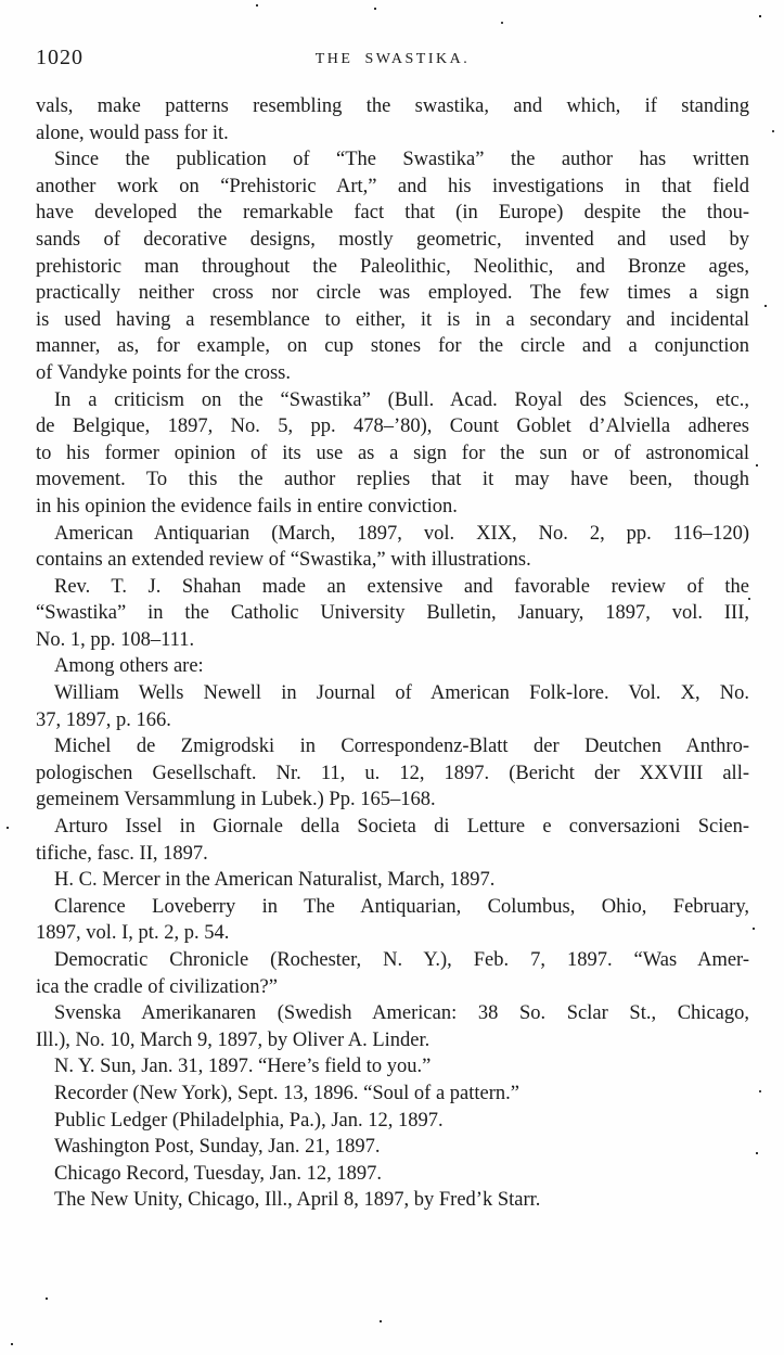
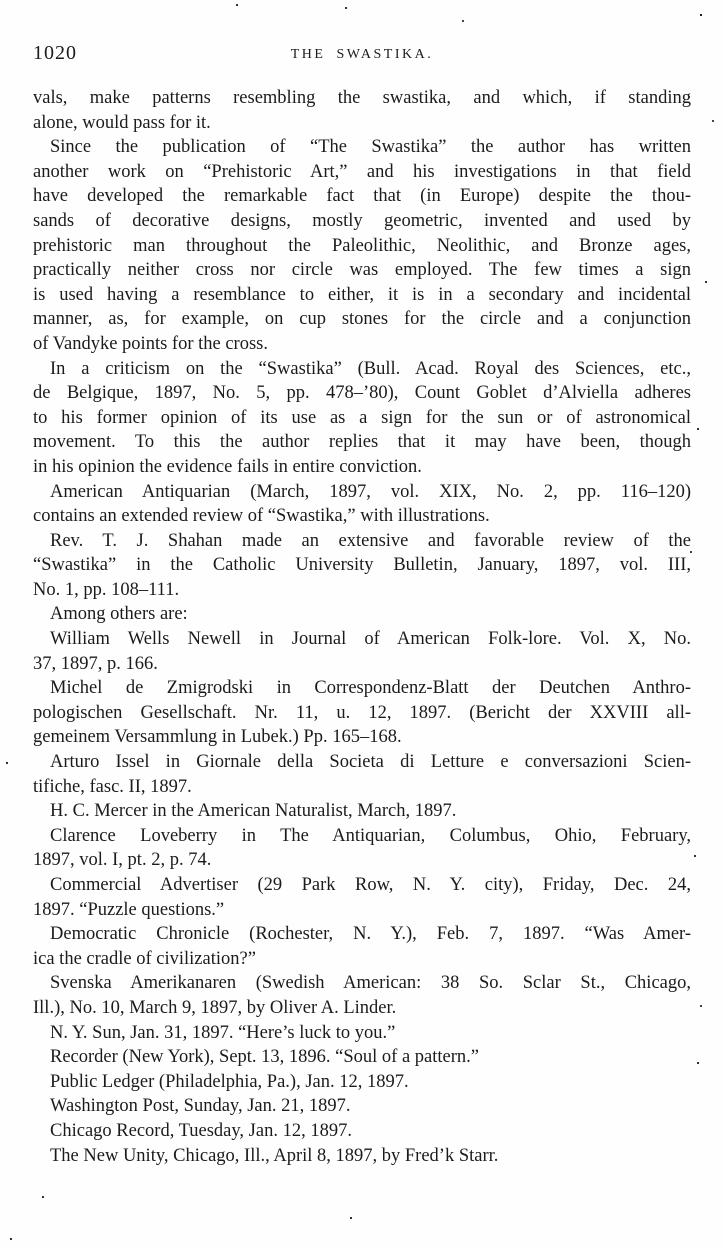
  1020
  THE SWASTIKA.
  vals, make patterns resembling the swastika, and which, if standing
  alone, would pass for it.
  Since the publication of “The Swastika” the author has written
  another work on “Prehistoric Art,” and his investigations in that field
  have developed the remarkable fact that (in Europe) despite the thou-
  sands of decorative designs, mostly geometric, invented and used by
  prehistoric man throughout the Paleolithic, Neolithic, and Bronze ages,
  practically neither cross nor circle was employed. The few times a sign
  is used having a resemblance to either, it is in a secondary and incidental
  manner, as, for example, on cup stones for the circle and a conjunction
  of Vandyke points for the cross.
  In a criticism on the “Swastika” (Bull. Acad. Royal des Sciences, etc.,
  de Belgique, 1897, No. 5, pp. 478–’80), Count Goblet d’Alviella adheres
  to his former opinion of its use as a sign for the sun or of astronomical
  movement. To this the author replies that it may have been, though
  in his opinion the evidence fails in entire conviction.
  American Antiquarian (March, 1897, vol. XIX, No. 2, pp. 116–120)
  contains an extended review of “Swastika,” with illustrations.
  Rev. T. J. Shahan made an extensive and favorable review of the
  “Swastika” in the Catholic University Bulletin, January, 1897, vol. III,
  No. 1, pp. 108–111.
  Among others are:
  William Wells Newell in Journal of American Folk-lore. Vol. X, No.
  37, 1897, p. 166.
  Michel de Zmigrodski in Correspondenz-Blatt der Deutchen Anthro-
  pologischen Gesellschaft. Nr. 11, u. 12, 1897. (Bericht der XXVIII all-
  gemeinem Versammlung in Lubek.) Pp. 165–168.
  Arturo Issel in Giornale della Societa di Letture e conversazioni Scien-
  tifiche, fasc. II, 1897.
  H. C. Mercer in the American Naturalist, March, 1897.
  Clarence Loveberry in The Antiquarian, Columbus, Ohio, February,
- 1897, vol. I, pt. 2, p. 54.
+ 1897, vol. I, pt. 2, p. 74.
+ Commercial Advertiser (29 Park Row, N. Y. city), Friday, Dec. 24,
+ 1897. “Puzzle questions.”
  Democratic Chronicle (Rochester, N. Y.), Feb. 7, 1897. “Was Amer-
  ica the cradle of civilization?”
  Svenska Amerikanaren (Swedish American: 38 So. Sclar St., Chicago,
  Ill.), No. 10, March 9, 1897, by Oliver A. Linder.
- N. Y. Sun, Jan. 31, 1897. “Here’s field to you.”
+ N. Y. Sun, Jan. 31, 1897. “Here’s luck to you.”
  Recorder (New York), Sept. 13, 1896. “Soul of a pattern.”
  Public Ledger (Philadelphia, Pa.), Jan. 12, 1897.
  Washington Post, Sunday, Jan. 21, 1897.
  Chicago Record, Tuesday, Jan. 12, 1897.
  The New Unity, Chicago, Ill., April 8, 1897, by Fred’k Starr.
